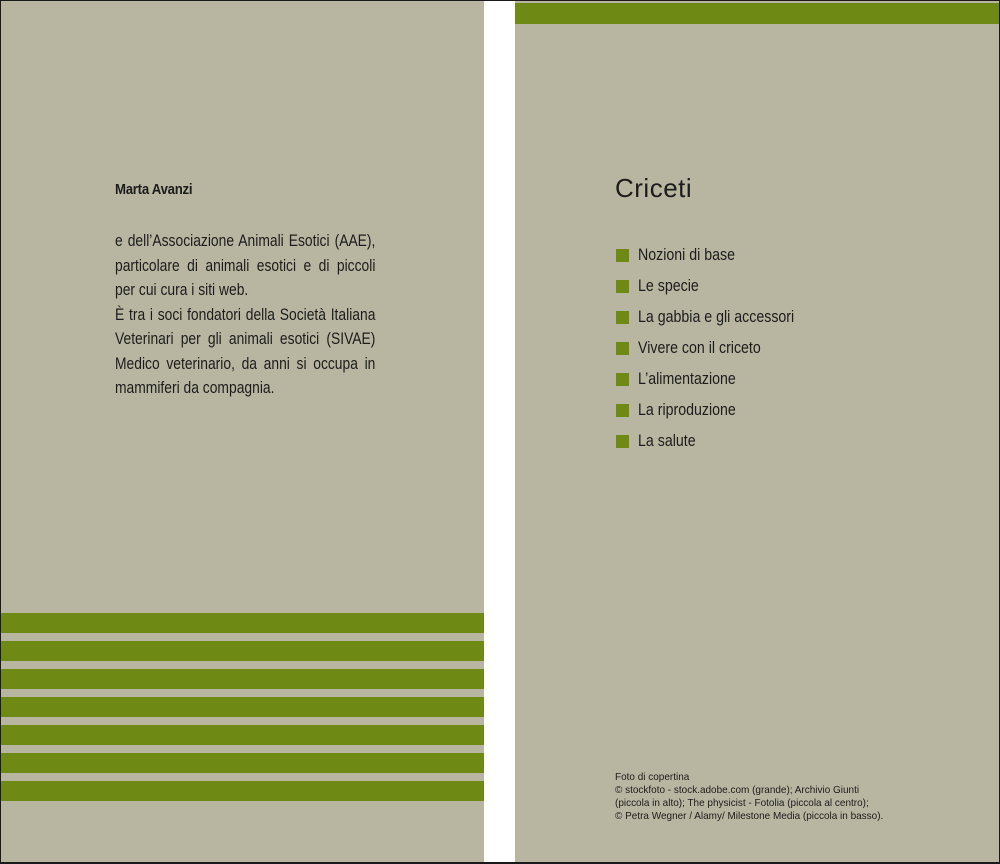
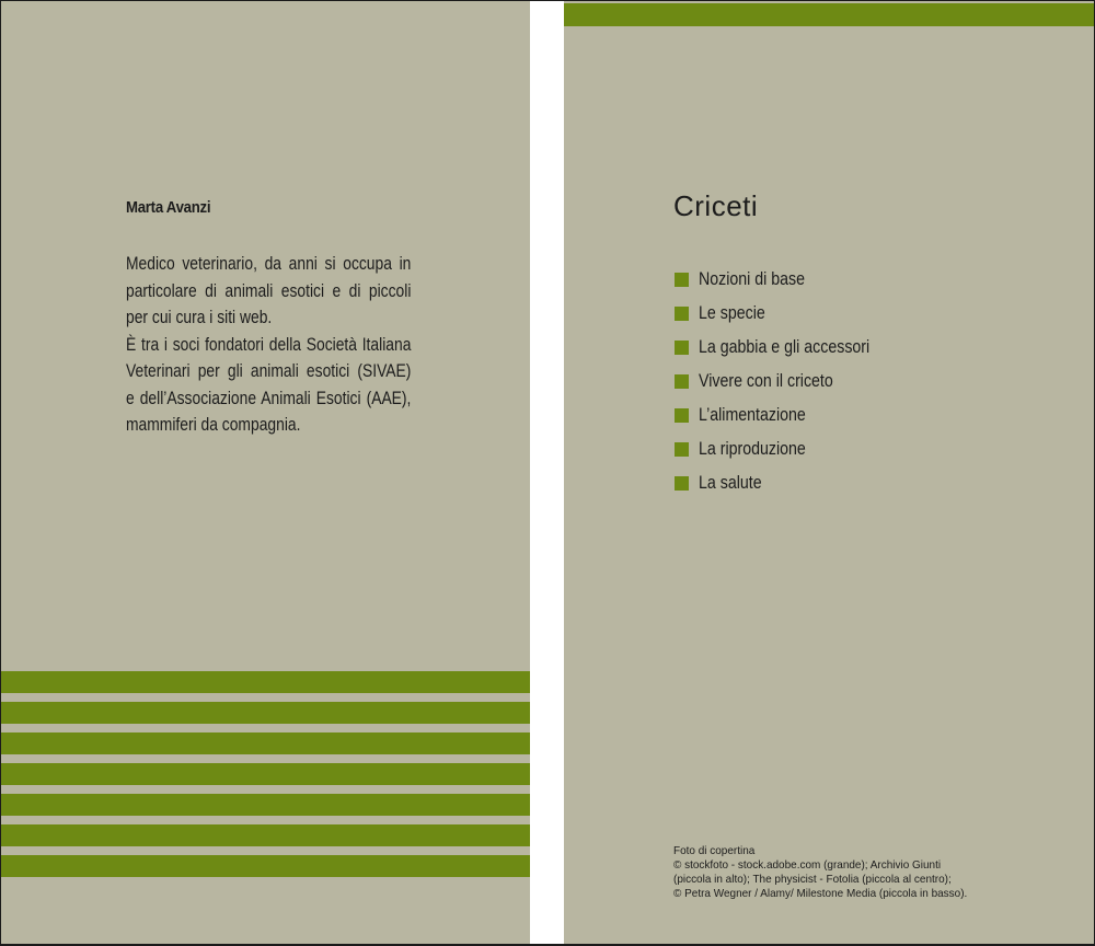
  Marta Avanzi
- e dell’Associazione Animali Esotici (AAE),
+ Medico veterinario, da anni si occupa in
  particolare di animali esotici e di piccoli
  per cui cura i siti web.
  È tra i soci fondatori della Società Italiana
  Veterinari per gli animali esotici (SIVAE)
- Medico veterinario, da anni si occupa in
+ e dell’Associazione Animali Esotici (AAE),
  mammiferi da compagnia.
  Criceti
  Nozioni di base
  Le specie
  La gabbia e gli accessori
  Vivere con il criceto
  L’alimentazione
  La riproduzione
  La salute
  Foto di copertina
  © stockfoto - stock.adobe.com (grande); Archivio Giunti
  (piccola in alto); The physicist - Fotolia (piccola al centro);
  © Petra Wegner / Alamy/ Milestone Media (piccola in basso).
